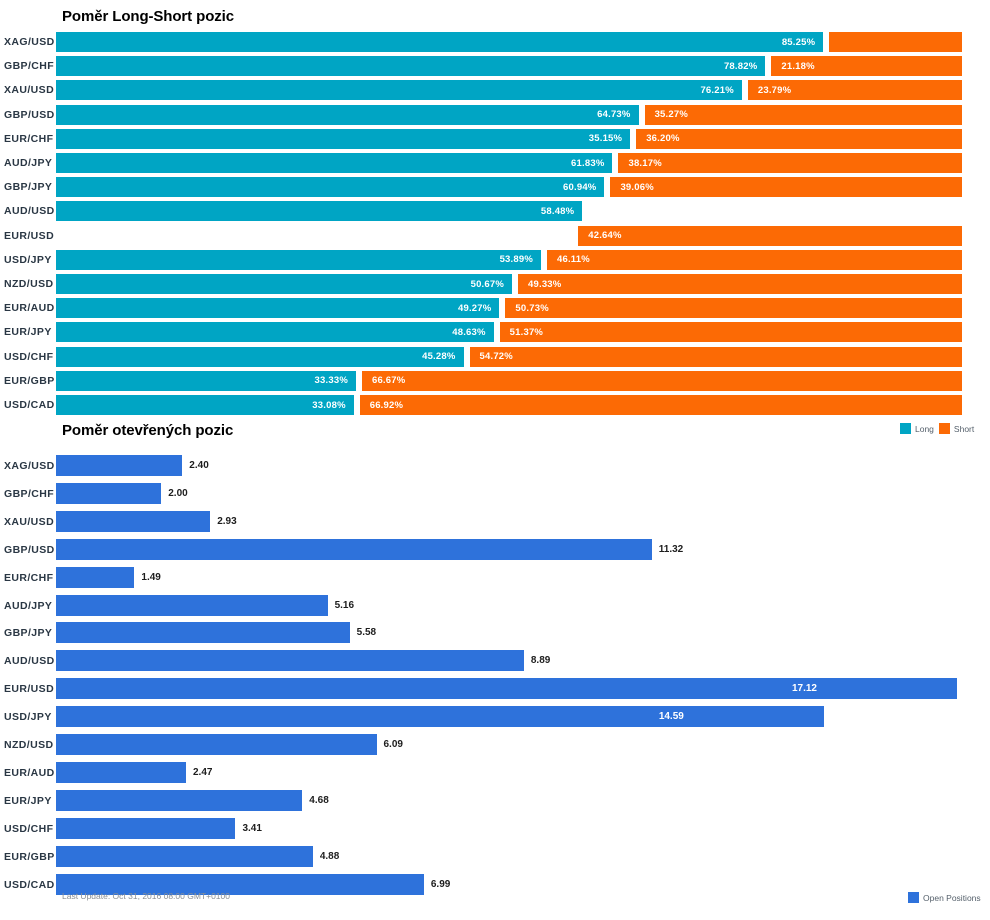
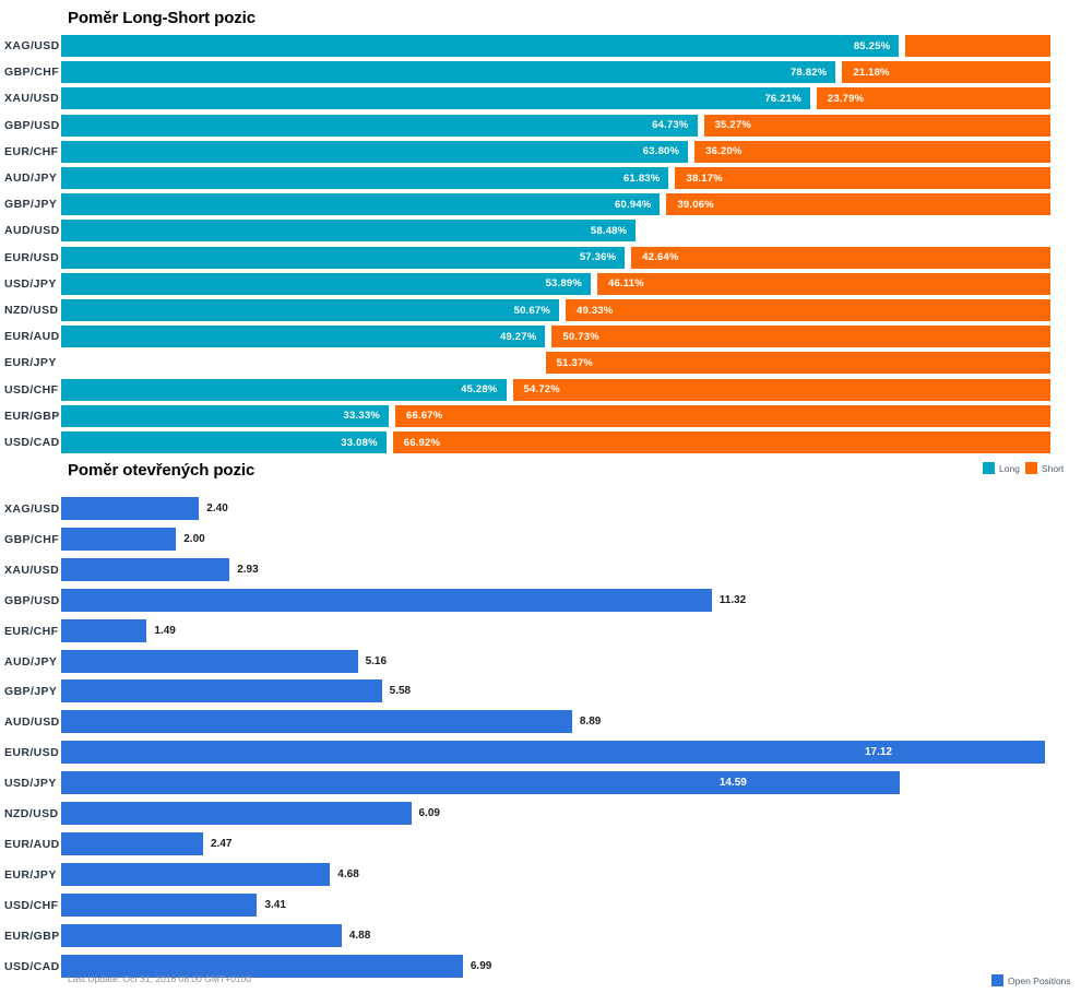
  Poměr Long-Short pozic
  XAG/USD
  85.25%
  GBP/CHF
  78.82%
  21.18%
  XAU/USD
  76.21%
  23.79%
  GBP/USD
  64.73%
  35.27%
  EUR/CHF
- 35.15%
+ 63.80%
  36.20%
  AUD/JPY
  61.83%
  38.17%
  GBP/JPY
  60.94%
  39.06%
  AUD/USD
  58.48%
  EUR/USD
+ 57.36%
  42.64%
  USD/JPY
  53.89%
  46.11%
  NZD/USD
  50.67%
  49.33%
  EUR/AUD
  49.27%
  50.73%
  EUR/JPY
- 48.63%
  51.37%
  USD/CHF
  45.28%
  54.72%
  EUR/GBP
  33.33%
  66.67%
  USD/CAD
  33.08%
  66.92%
  Long
  Short
  Poměr otevřených pozic
  XAG/USD
  2.40
  GBP/CHF
  2.00
  XAU/USD
  2.93
  GBP/USD
  11.32
  EUR/CHF
  1.49
  AUD/JPY
  5.16
  GBP/JPY
  5.58
  AUD/USD
  8.89
  EUR/USD
  17.12
  USD/JPY
  14.59
  NZD/USD
  6.09
  EUR/AUD
  2.47
  EUR/JPY
  4.68
  USD/CHF
  3.41
  EUR/GBP
  4.88
  USD/CAD
  6.99
  Open Positions
  Last Update: Oct 31, 2016 08:00 GMT+0100
